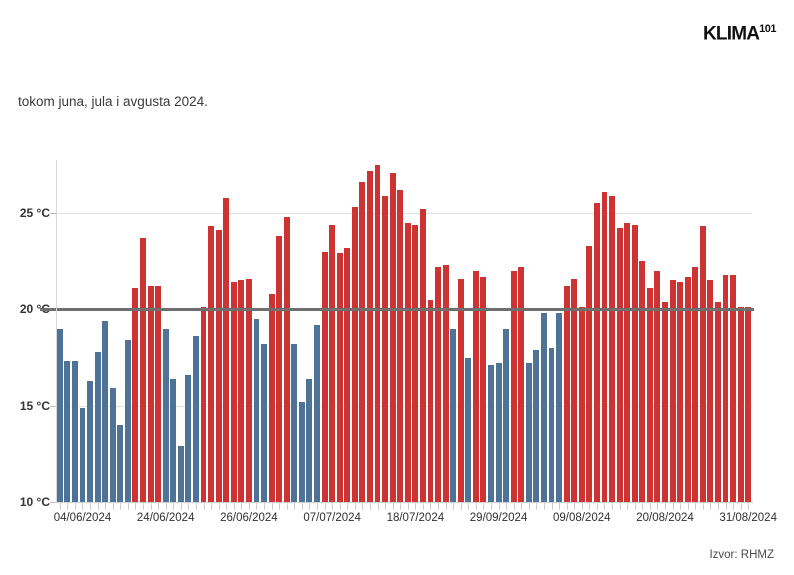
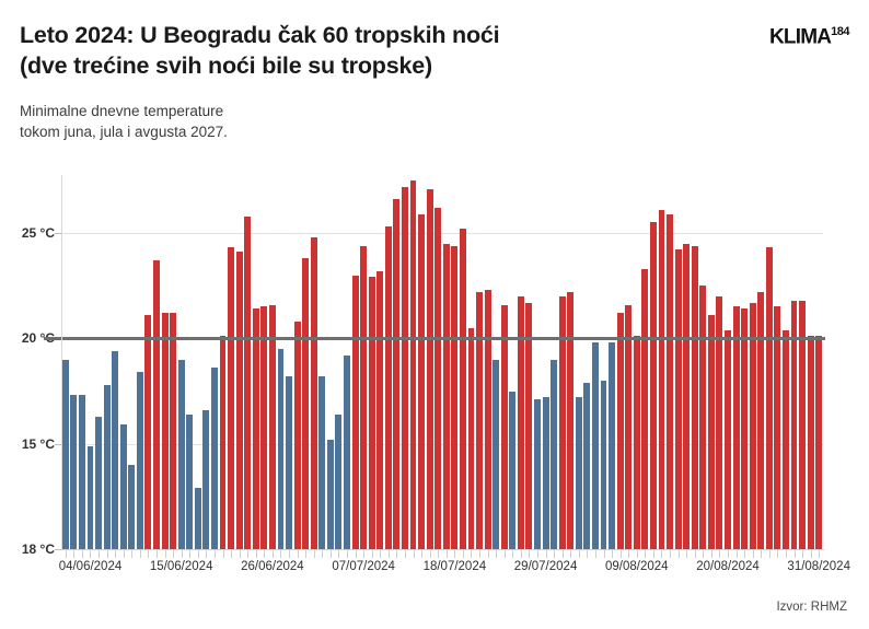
+ Leto 2024: U Beogradu čak 60 tropskih noći
+ (dve trećine svih noći bile su tropske)
+ Minimalne dnevne temperature
- tokom juna, jula i avgusta 2024.
+ tokom juna, jula i avgusta 2027.
- KLIMA101
+ KLIMA184
- 10 °C
+ 18 °C
  15 °C
  20 °
  25 °C
  04/06/2024
- 24/06/2024
+ 15/06/2024
  26/06/2024
  07/07/2024
  18/07/2024
- 29/09/2024
+ 29/07/2024
  09/08/2024
  20/08/2024
  31/08/2024
  Izvor: RHMZ
